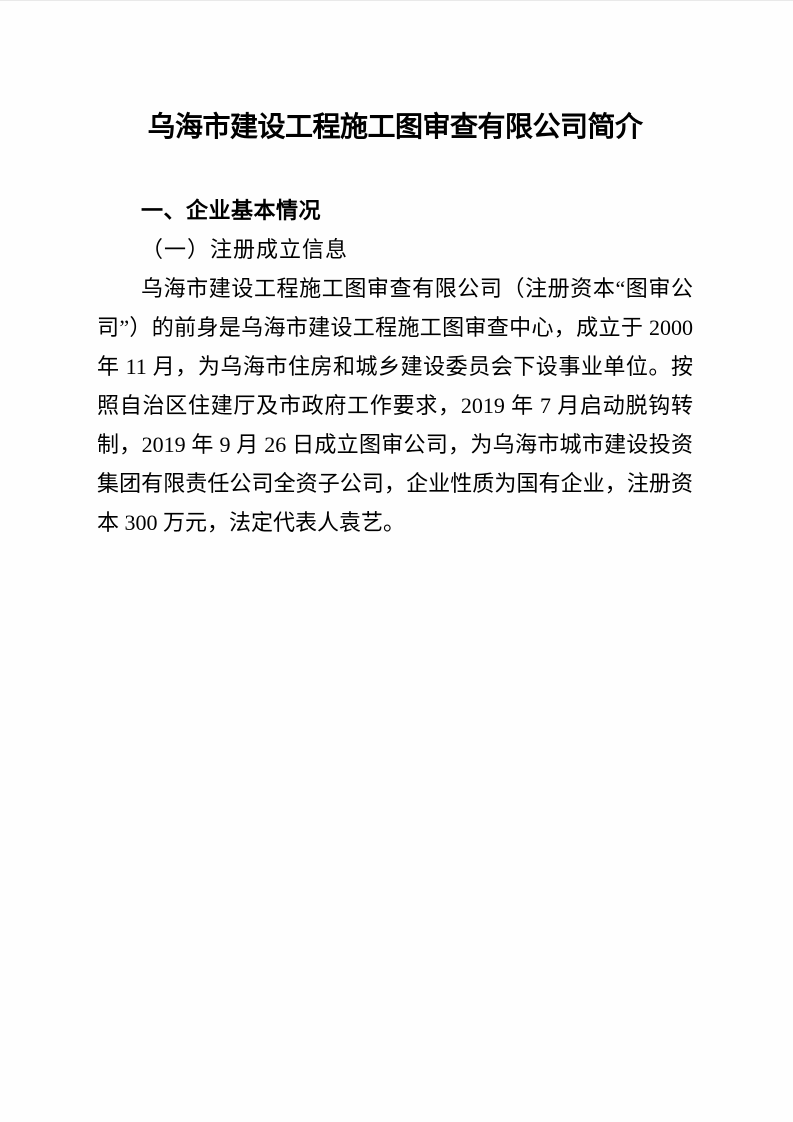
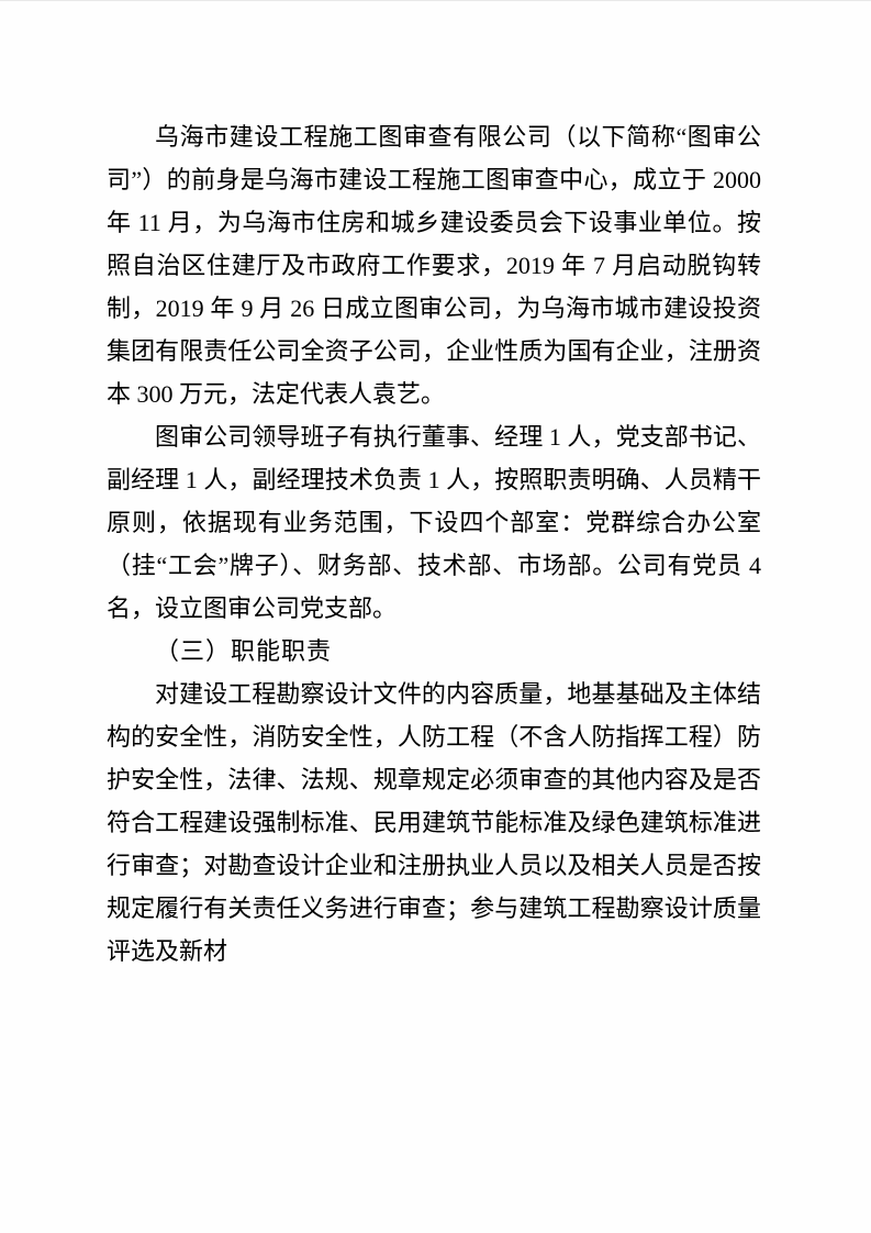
- 乌海市建设工程施工图审查有限公司简介
- 一、企业基本情况
- （一）注册成立信息
- 乌海市建设工程施工图审查有限公司（注册资本“图审公司”）的前身是乌海市建设工程施工图审查中心，成立于 2000 年 11 月，为乌海市住房和城乡建设委员会下设事业单位。按照自治区住建厅及市政府工作要求，2019 年 7 月启动脱钩转制，2019 年 9 月 26 日成立图审公司，为乌海市城市建设投资集团有限责任公司全资子公司，企业性质为国有企业，注册资本 300 万元，法定代表人袁艺。
+ 乌海市建设工程施工图审查有限公司（以下简称“图审公司”）的前身是乌海市建设工程施工图审查中心，成立于 2000 年 11 月，为乌海市住房和城乡建设委员会下设事业单位。按照自治区住建厅及市政府工作要求，2019 年 7 月启动脱钩转制，2019 年 9 月 26 日成立图审公司，为乌海市城市建设投资集团有限责任公司全资子公司，企业性质为国有企业，注册资本 300 万元，法定代表人袁艺。
+ 图审公司领导班子有执行董事、经理 1 人，党支部书记、副经理 1 人，副经理技术负责 1 人，按照职责明确、人员精干原则，依据现有业务范围，下设四个部室：党群综合办公室（挂“工会”牌子）、财务部、技术部、市场部。公司有党员 4 名，设立图审公司党支部。
+ （三）职能职责
+ 对建设工程勘察设计文件的内容质量，地基基础及主体结构的安全性，消防安全性，人防工程（不含人防指挥工程）防护安全性，法律、法规、规章规定必须审查的其他内容及是否符合工程建设强制标准、民用建筑节能标准及绿色建筑标准进行审查；对勘查设计企业和注册执业人员以及相关人员是否按规定履行有关责任义务进行审查；参与建筑工程勘察设计质量评选及新材
